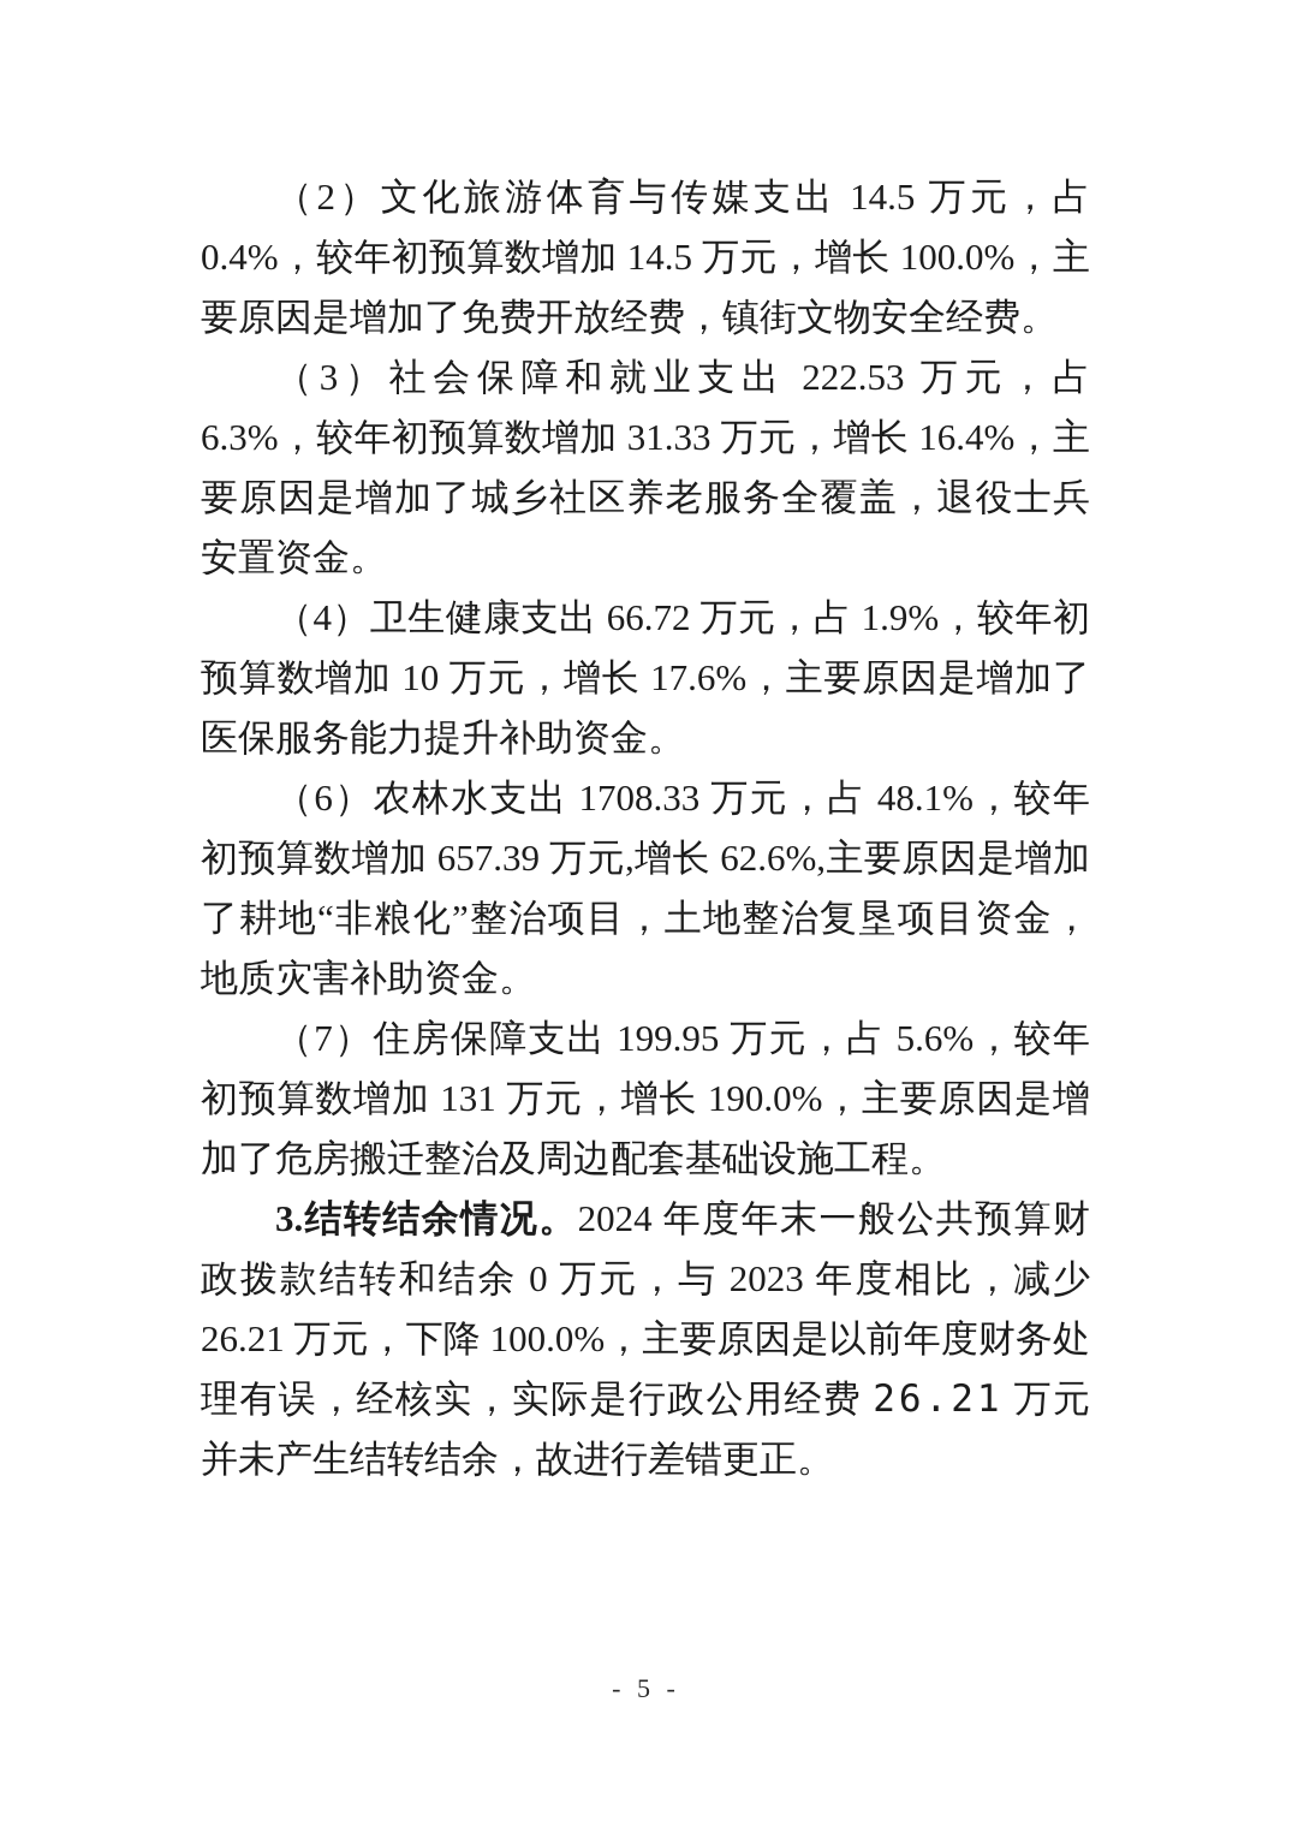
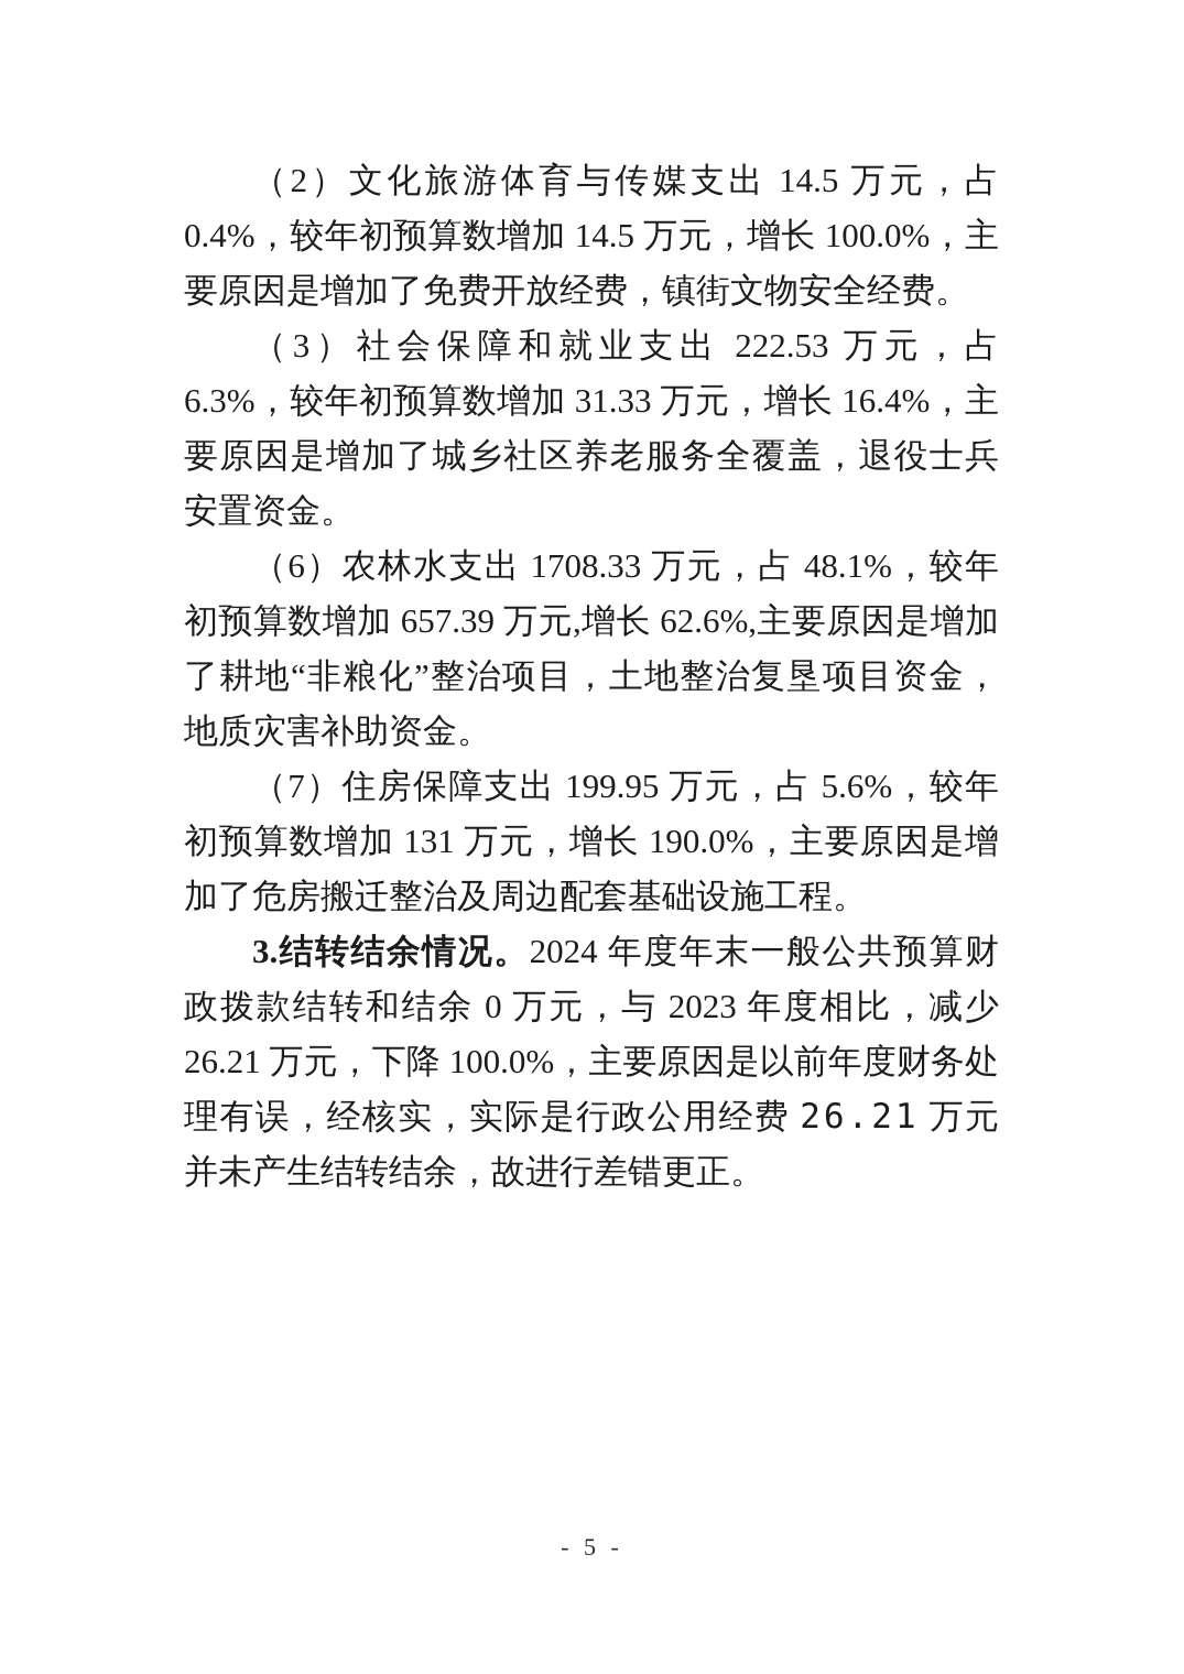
  （2）文化旅游体育与传媒支出 14.5 万元，占 0.4%，较年初预算数增加 14.5 万元，增长 100.0%，主要原因是增加了免费开放经费，镇街文物安全经费。
  （3）社会保障和就业支出 222.53 万元，占 6.3%，较年初预算数增加 31.33 万元，增长 16.4%，主要原因是增加了城乡社区养老服务全覆盖，退役士兵安置资金。
- （4）卫生健康支出 66.72 万元，占 1.9%，较年初预算数增加 10 万元，增长 17.6%，主要原因是增加了医保服务能力提升补助资金。
  （6）农林水支出 1708.33 万元，占 48.1%，较年初预算数增加 657.39 万元,增长 62.6%,主要原因是增加了耕地“非粮化”整治项目，土地整治复垦项目资金，地质灾害补助资金。
  （7）住房保障支出 199.95 万元，占 5.6%，较年初预算数增加 131 万元，增长 190.0%，主要原因是增加了危房搬迁整治及周边配套基础设施工程。
  3.结转结余情况。2024 年度年末一般公共预算财政拨款结转和结余 0 万元，与 2023 年度相比，减少 26.21 万元，下降 100.0%，主要原因是以前年度财务处理有误，经核实，实际是行政公用经费 26.21 万元并未产生结转结余，故进行差错更正。
  - 5 -
